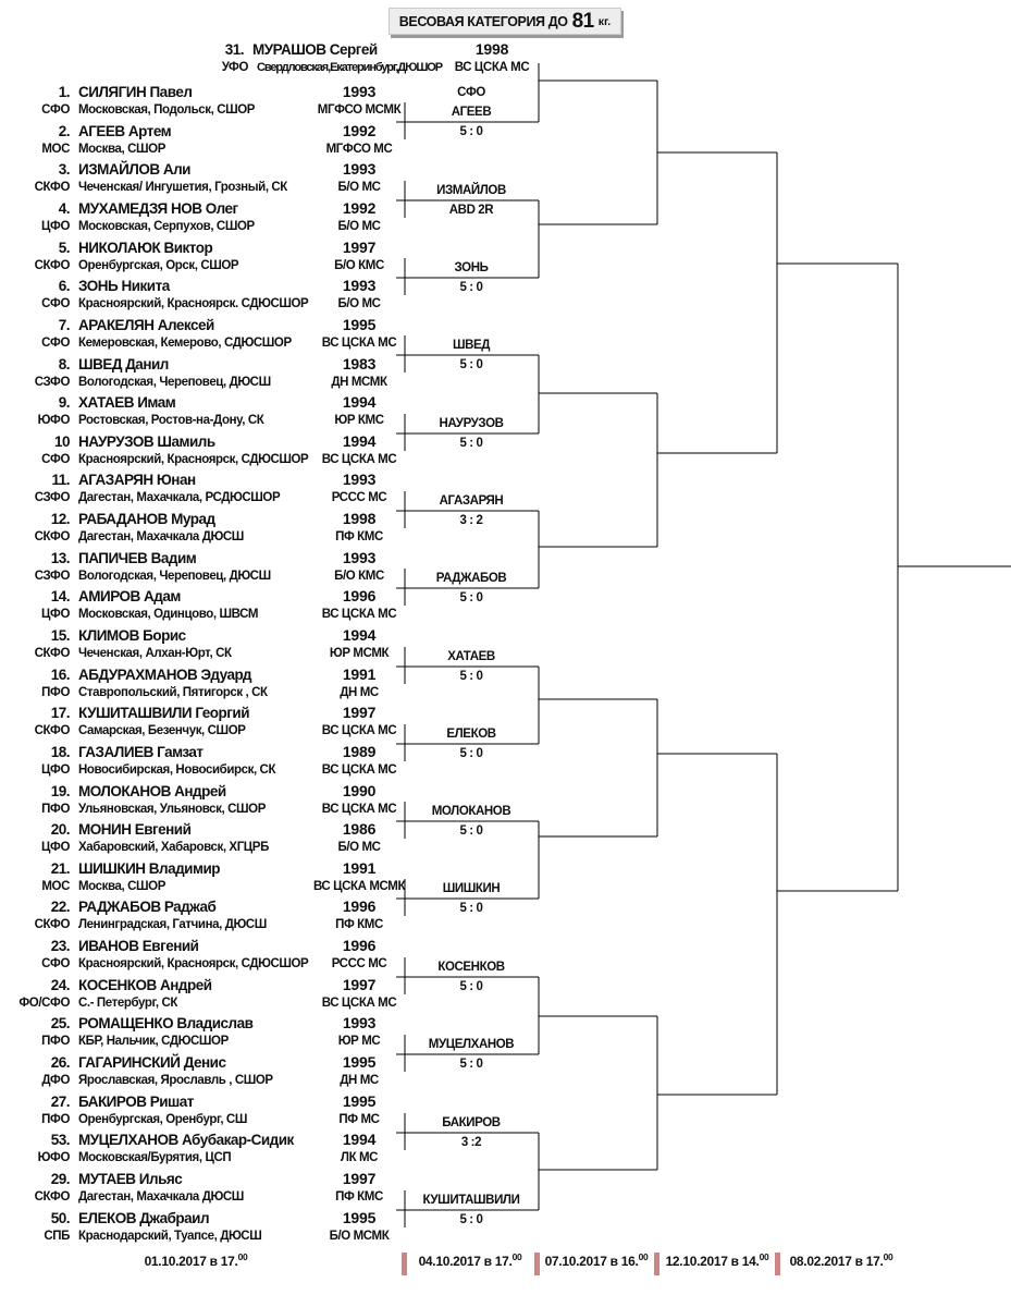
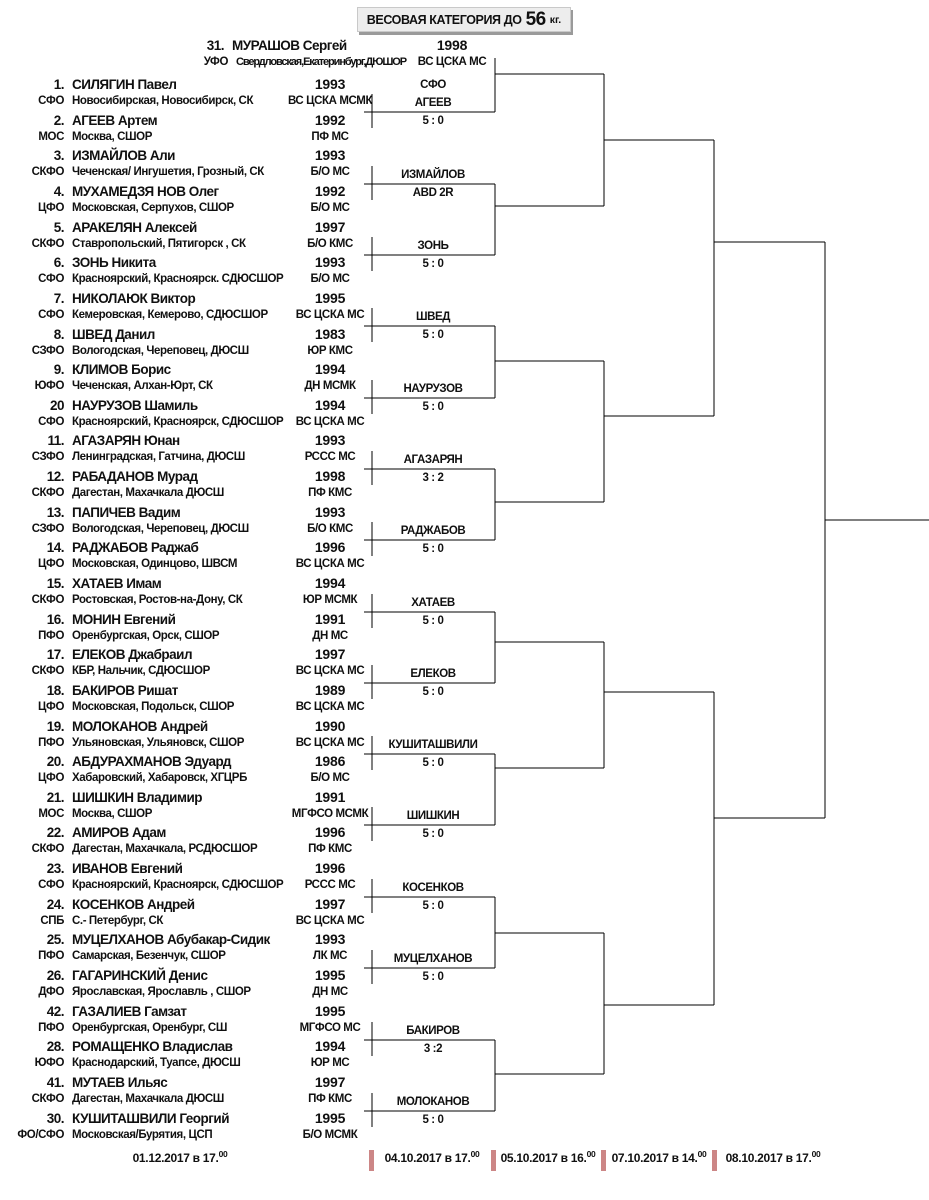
  ВЕСОВАЯ КАТЕГОРИЯ ДО
- 81
+ 56
  кг.
  31.
  МУРАШОВ Сергей
  1998
  УФО
  Свердловская,Екатеринбург,ДЮШОР
  ВС ЦСКА МС
  1.
  СИЛЯГИН Павел
  1993
  СФО
- Московская, Подольск, СШОР
+ Новосибирская, Новосибирск, СК
- МГФСО МСМК
+ ВС ЦСКА МСМК
  2.
  АГЕЕВ Артем
  1992
  МОС
  Москва, СШОР
- МГФСО МС
+ ПФ МС
  3.
  ИЗМАЙЛОВ Али
  1993
  СКФО
  Чеченская/ Ингушетия, Грозный, СК
  Б/О МС
  4.
  МУХАМЕДЗЯ НОВ Олег
  1992
  ЦФО
  Московская, Серпухов, СШОР
  Б/О МС
  5.
- НИКОЛАЮК Виктор
+ АРАКЕЛЯН Алексей
  1997
  СКФО
- Оренбургская, Орск, СШОР
+ Ставропольский, Пятигорск , СК
  Б/О КМС
  6.
  ЗОНЬ Никита
  1993
  СФО
  Красноярский, Красноярск. СДЮСШОР
  Б/О МС
  7.
- АРАКЕЛЯН Алексей
+ НИКОЛАЮК Виктор
  1995
  СФО
  Кемеровская, Кемерово, СДЮСШОР
  ВС ЦСКА МС
  8.
  ШВЕД Данил
  1983
  СЗФО
  Вологодская, Череповец, ДЮСШ
- ДН МСМК
+ ЮР КМС
  9.
- ХАТАЕВ Имам
+ КЛИМОВ Борис
  1994
  ЮФО
- Ростовская, Ростов-на-Дону, СК
+ Чеченская, Алхан-Юрт, СК
- ЮР КМС
+ ДН МСМК
- 10
+ 20
  НАУРУЗОВ Шамиль
  1994
  СФО
  Красноярский, Красноярск, СДЮСШОР
  ВС ЦСКА МС
  11.
  АГАЗАРЯН Юнан
  1993
  СЗФО
- Дагестан, Махачкала, РСДЮСШОР
+ Ленинградская, Гатчина, ДЮСШ
  РССС МС
  12.
  РАБАДАНОВ Мурад
  1998
  СКФО
  Дагестан, Махачкала ДЮСШ
  ПФ КМС
  13.
  ПАПИЧЕВ Вадим
  1993
  СЗФО
  Вологодская, Череповец, ДЮСШ
  Б/О КМС
  14.
- АМИРОВ Адам
+ РАДЖАБОВ Раджаб
  1996
  ЦФО
  Московская, Одинцово, ШВСМ
  ВС ЦСКА МС
  15.
- КЛИМОВ Борис
+ ХАТАЕВ Имам
  1994
  СКФО
- Чеченская, Алхан-Юрт, СК
+ Ростовская, Ростов-на-Дону, СК
  ЮР МСМК
  16.
- АБДУРАХМАНОВ Эдуард
+ МОНИН Евгений
  1991
  ПФО
- Ставропольский, Пятигорск , СК
+ Оренбургская, Орск, СШОР
  ДН МС
  17.
- КУШИТАШВИЛИ Георгий
+ ЕЛЕКОВ Джабраил
  1997
  СКФО
- Самарская, Безенчук, СШОР
+ КБР, Нальчик, СДЮСШОР
  ВС ЦСКА МС
  18.
- ГАЗАЛИЕВ Гамзат
+ БАКИРОВ Ришат
  1989
  ЦФО
- Новосибирская, Новосибирск, СК
+ Московская, Подольск, СШОР
  ВС ЦСКА МС
  19.
  МОЛОКАНОВ Андрей
  1990
  ПФО
  Ульяновская, Ульяновск, СШОР
  ВС ЦСКА МС
  20.
- МОНИН Евгений
+ АБДУРАХМАНОВ Эдуард
  1986
  ЦФО
  Хабаровский, Хабаровск, ХГЦРБ
  Б/О МС
  21.
  ШИШКИН Владимир
  1991
  МОС
  Москва, СШОР
- ВС ЦСКА МСМК
+ МГФСО МСМК
  22.
- РАДЖАБОВ Раджаб
+ АМИРОВ Адам
  1996
  СКФО
- Ленинградская, Гатчина, ДЮСШ
+ Дагестан, Махачкала, РСДЮСШОР
  ПФ КМС
  23.
  ИВАНОВ Евгений
  1996
  СФО
  Красноярский, Красноярск, СДЮСШОР
  РССС МС
  24.
  КОСЕНКОВ Андрей
  1997
- ФО/СФО
+ СПБ
  С.- Петербург, СК
  ВС ЦСКА МС
  25.
- РОМАЩЕНКО Владислав
+ МУЦЕЛХАНОВ Абубакар-Сидик
  1993
  ПФО
- КБР, Нальчик, СДЮСШОР
+ Самарская, Безенчук, СШОР
- ЮР МС
+ ЛК МС
  26.
  ГАГАРИНСКИЙ Денис
  1995
  ДФО
  Ярославская, Ярославль , СШОР
  ДН МС
- 27.
+ 42.
- БАКИРОВ Ришат
+ ГАЗАЛИЕВ Гамзат
  1995
  ПФО
  Оренбургская, Оренбург, СШ
- ПФ МС
+ МГФСО МС
- 53.
+ 28.
- МУЦЕЛХАНОВ Абубакар-Сидик
+ РОМАЩЕНКО Владислав
  1994
  ЮФО
- Московская/Бурятия, ЦСП
+ Краснодарский, Туапсе, ДЮСШ
- ЛК МС
+ ЮР МС
- 29.
+ 41.
  МУТАЕВ Ильяс
  1997
  СКФО
  Дагестан, Махачкала ДЮСШ
  ПФ КМС
- 50.
+ 30.
- ЕЛЕКОВ Джабраил
+ КУШИТАШВИЛИ Георгий
  1995
- СПБ
+ ФО/СФО
- Краснодарский, Туапсе, ДЮСШ
+ Московская/Бурятия, ЦСП
  Б/О МСМК
  СФО
  АГЕЕВ
  5 : 0
  ИЗМАЙЛОВ
  ABD 2R
  ЗОНЬ
  5 : 0
  ШВЕД
  5 : 0
  НАУРУЗОВ
  5 : 0
  АГАЗАРЯН
  3 : 2
  РАДЖАБОВ
  5 : 0
  ХАТАЕВ
  5 : 0
  ЕЛЕКОВ
  5 : 0
- МОЛОКАНОВ
+ КУШИТАШВИЛИ
  5 : 0
  ШИШКИН
  5 : 0
  КОСЕНКОВ
  5 : 0
  МУЦЕЛХАНОВ
  5 : 0
  БАКИРОВ
  3 :2
- КУШИТАШВИЛИ
+ МОЛОКАНОВ
  5 : 0
- 01.10.2017 в 17.00
+ 01.12.2017 в 17.00
  04.10.2017 в 17.00
- 07.10.2017 в 16.00
+ 05.10.2017 в 16.00
- 12.10.2017 в 14.00
+ 07.10.2017 в 14.00
- 08.02.2017 в 17.00
+ 08.10.2017 в 17.00
